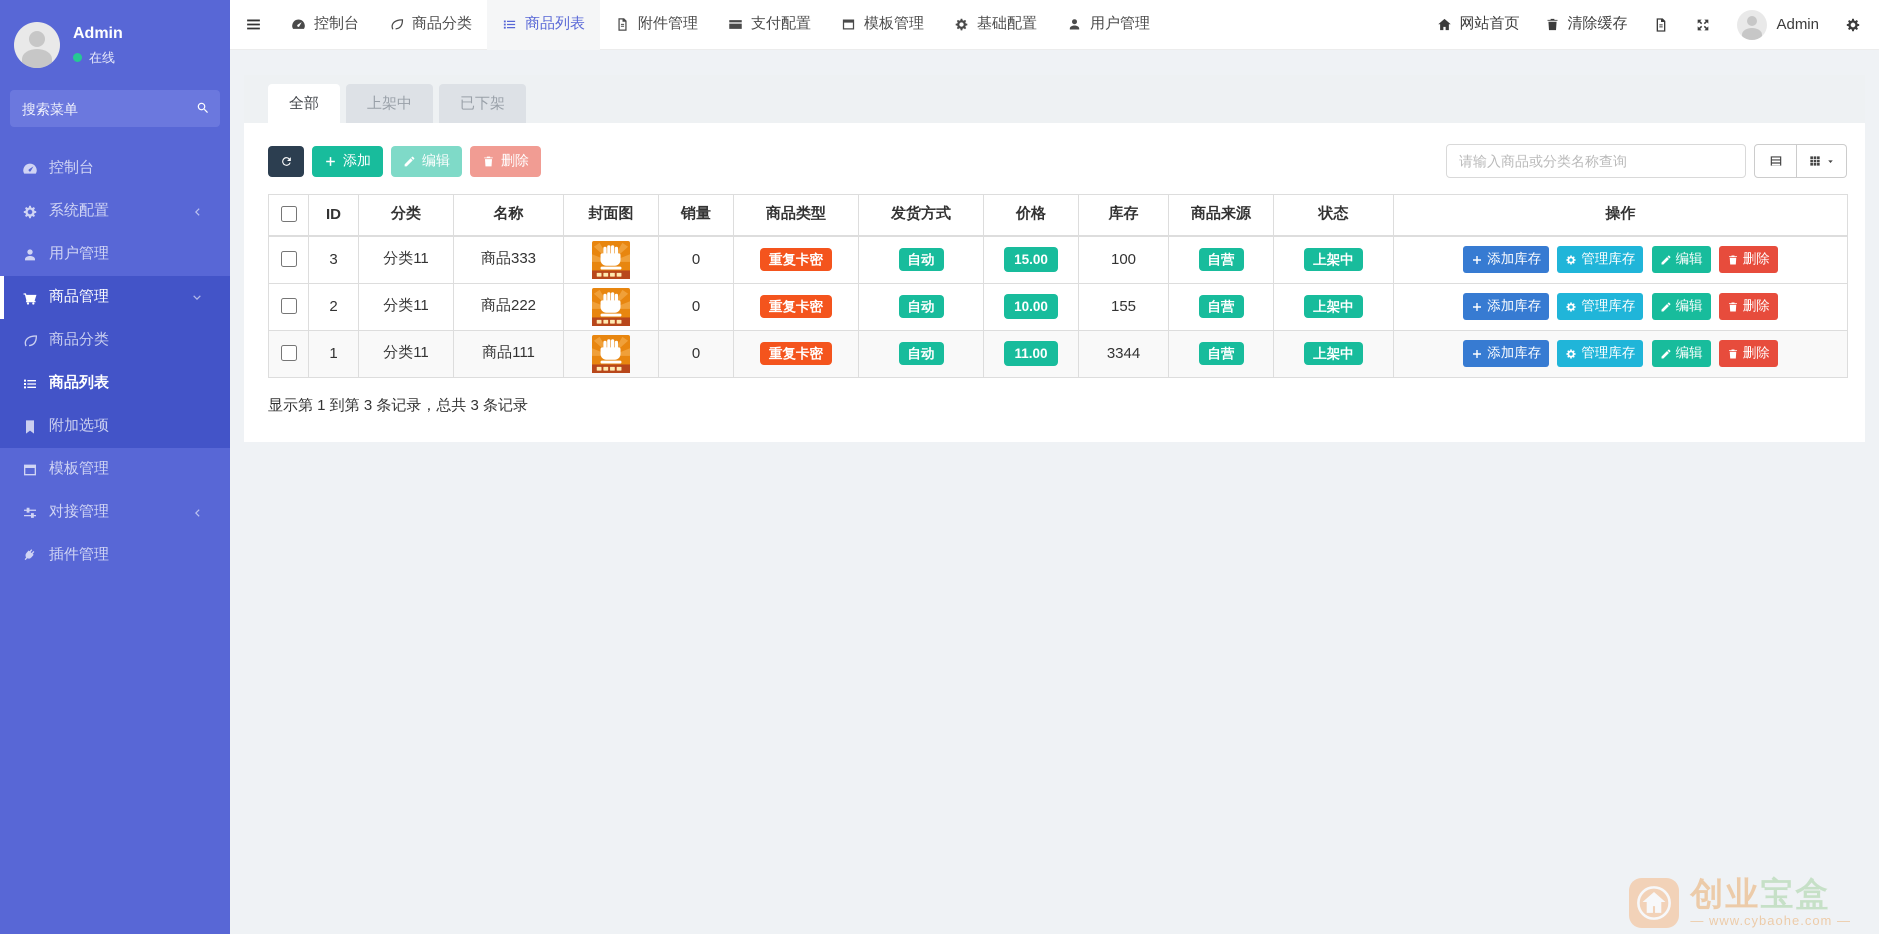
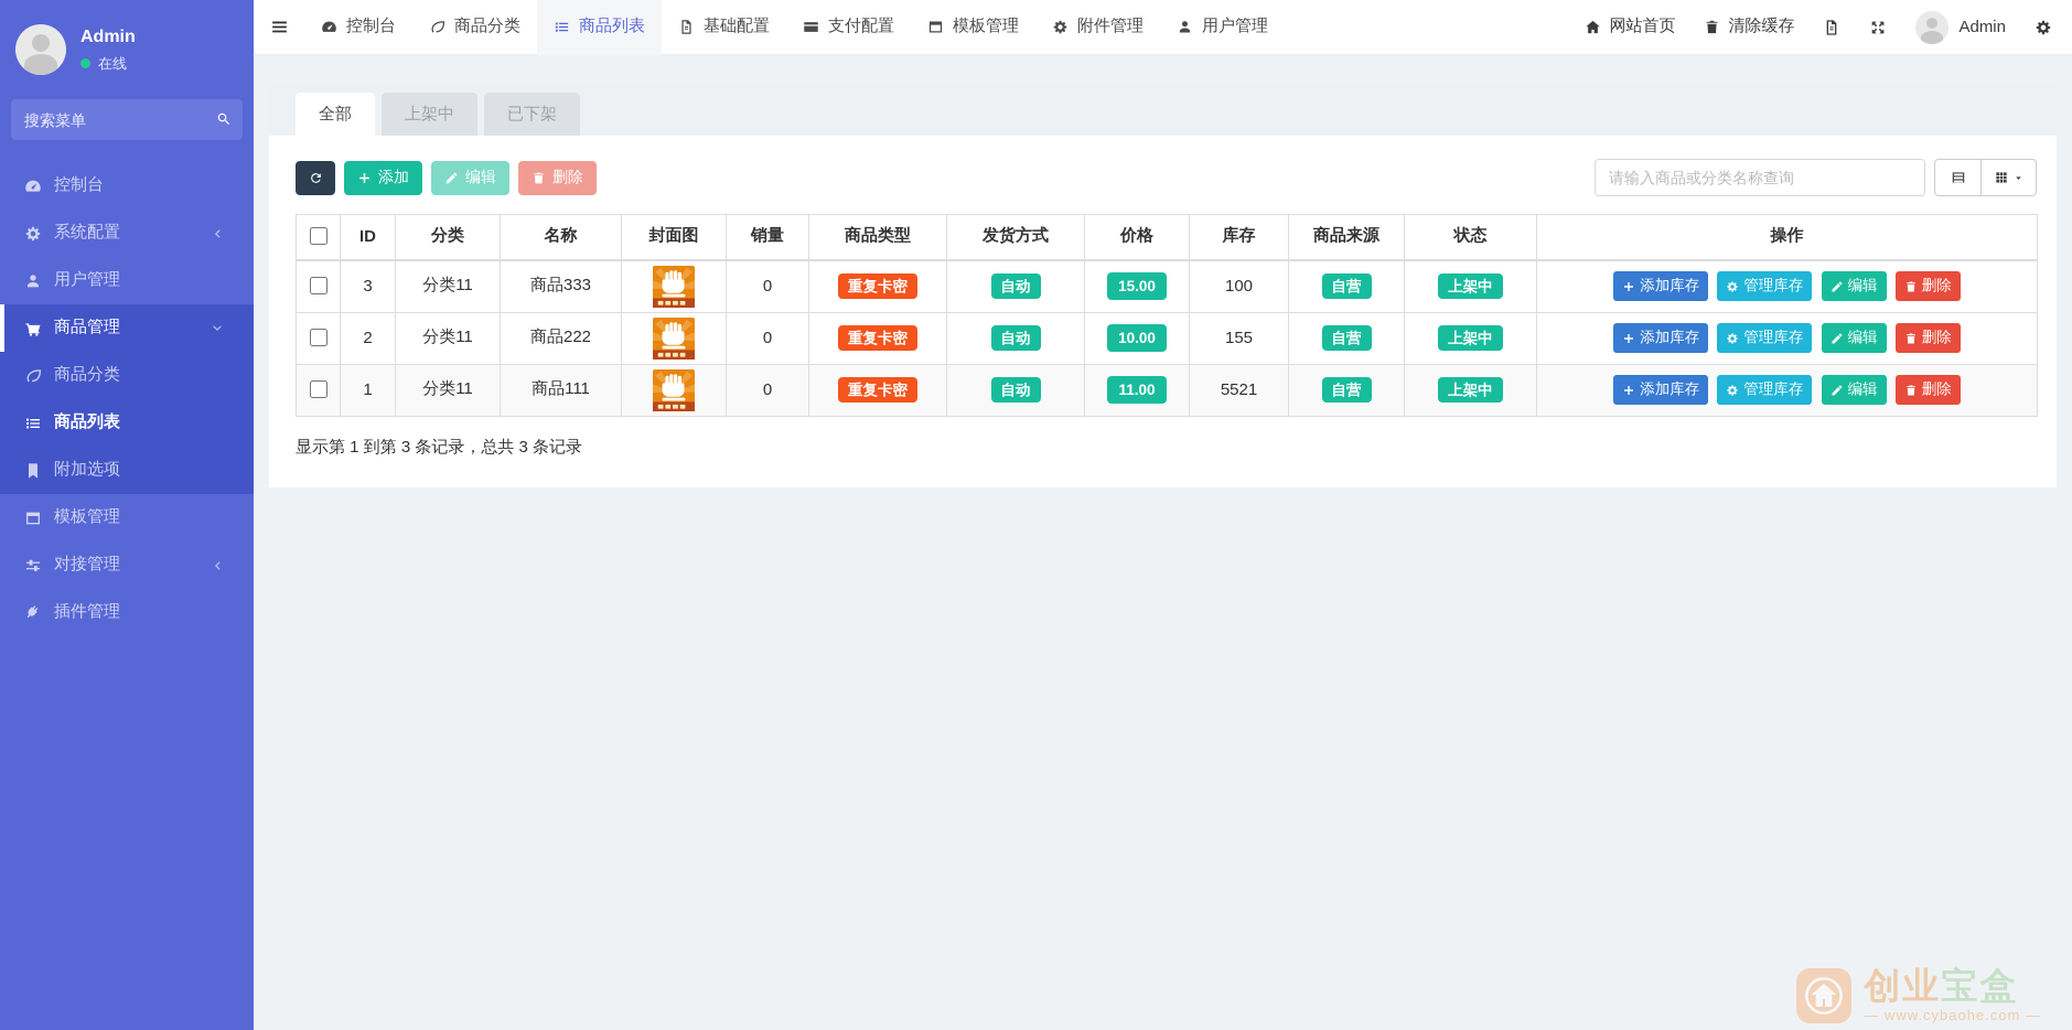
  Admin
  在线
  搜索菜单
  控制台
  系统配置
  用户管理
  商品管理
  商品分类
  商品列表
  附加选项
  模板管理
  对接管理
  插件管理
  控制台
  商品分类
  商品列表
- 附件管理
+ 基础配置
  支付配置
  模板管理
- 基础配置
+ 附件管理
  用户管理
  网站首页
  清除缓存
  Admin
  全部
  上架中
  已下架
  添加
  编辑
  删除
  请输入商品或分类名称查询
  	ID	分类	名称	封面图	销量	商品类型	发货方式	价格	库存	商品来源	状态	操作
  	3	分类11	商品333		0	重复卡密	自动	15.00	100	自营	上架中	添加库存 管理库存 编辑 删除
  	2	分类11	商品222		0	重复卡密	自动	10.00	155	自营	上架中	添加库存 管理库存 编辑 删除
- 	1	分类11	商品111		0	重复卡密	自动	11.00	3344	自营	上架中	添加库存 管理库存 编辑 删除
+ 	1	分类11	商品111		0	重复卡密	自动	11.00	5521	自营	上架中	添加库存 管理库存 编辑 删除
  显示第 1 到第 3 条记录，总共 3 条记录
  创业宝盒
  — www.cybaohe.com —
